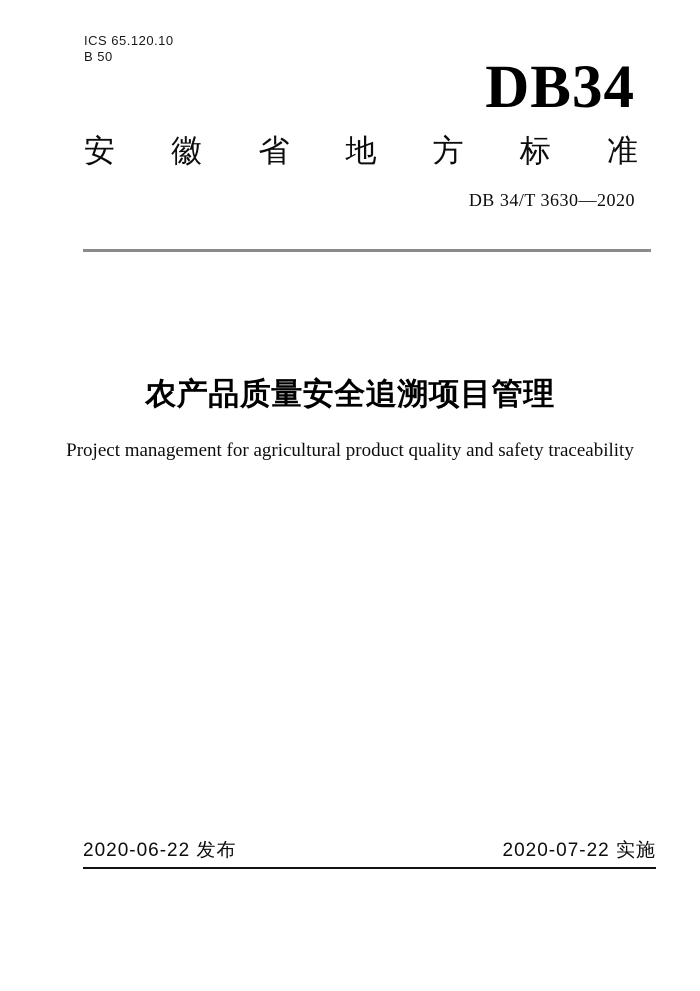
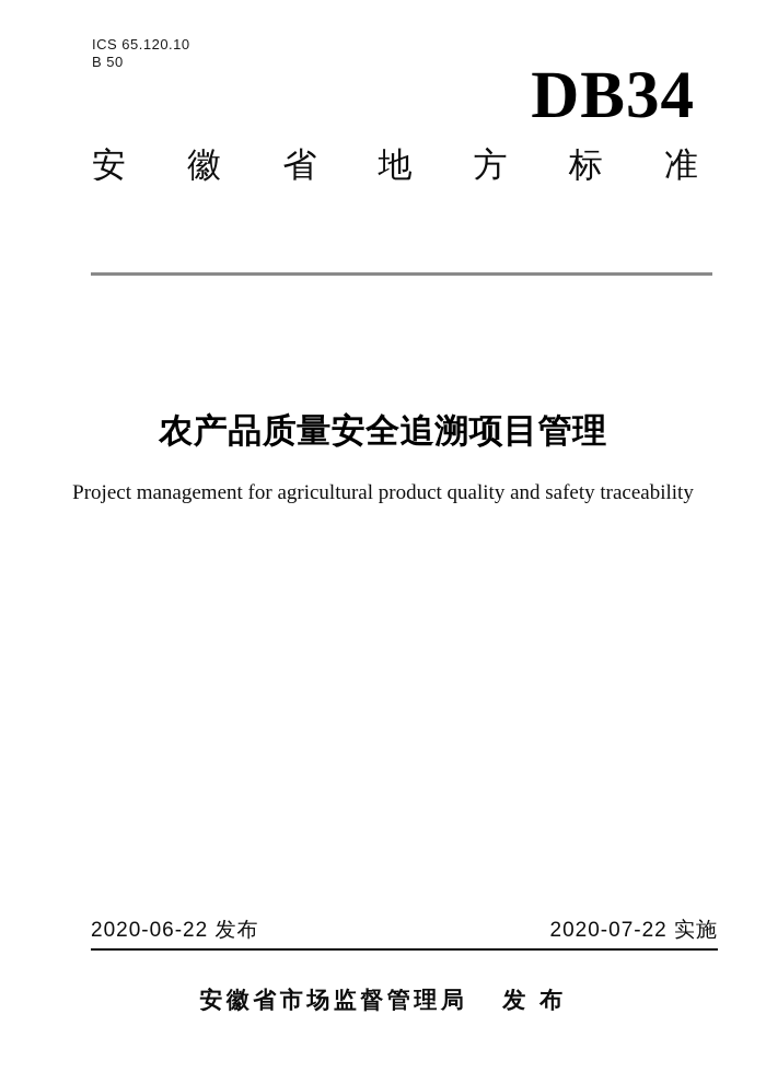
  ICS 65.120.10
  B 50
  DB34
  安
  徽
  省
  地
  方
  标
  准
- DB 34/T 3630—2020
  农产品质量安全追溯项目管理
  Project management for agricultural product quality and safety traceability
  2020-06-22 发布
  2020-07-22 实施
+ 安徽省市场监督管理局
+ 发 布
